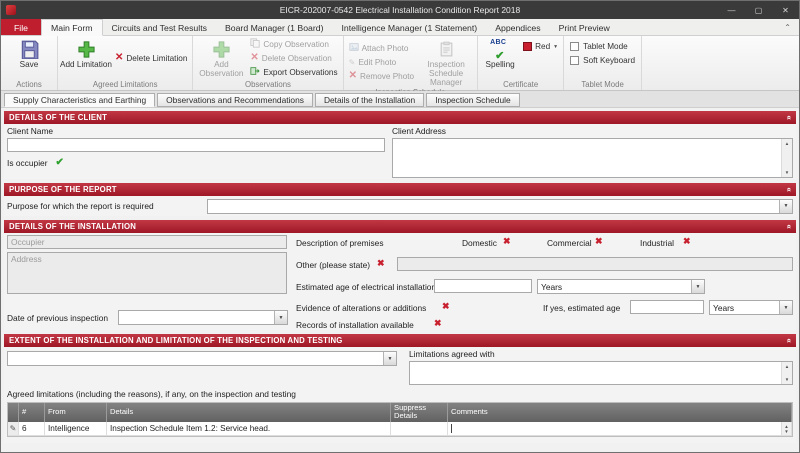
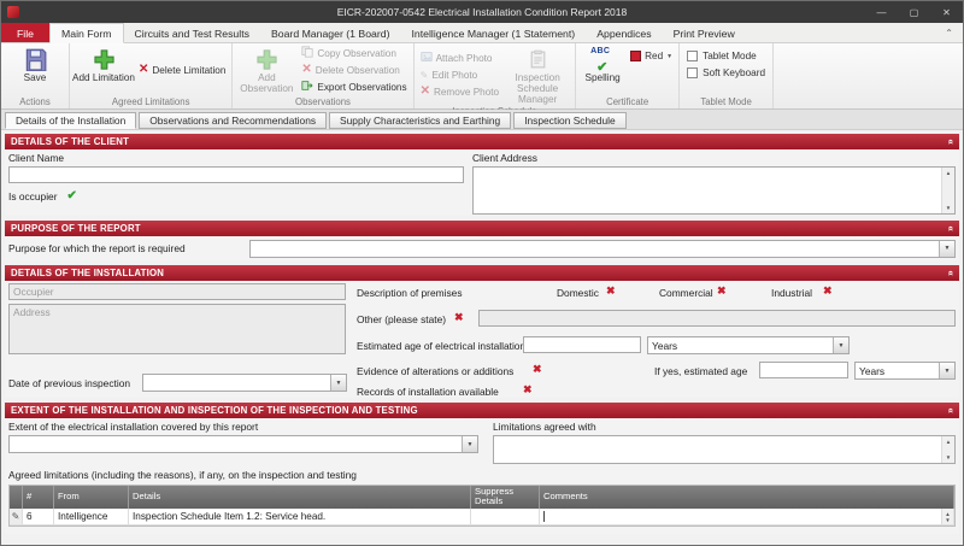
  EICR-202007-0542 Electrical Installation Condition Report 2018
  —
  ▢
  ✕
  File
  Main Form
  Circuits and Test Results
  Board Manager (1 Board)
  Intelligence Manager (1 Statement)
  Appendices
  Print Preview
  ⌃
  Save
  Actions
  Add Limitation
  ✕
  Delete Limitation
  Agreed Limitations
  Add Observation
  Copy Observation
  ✕
  Delete Observation
  Export Observations
  Observations
  Attach Photo
  ✎
  Edit Photo
  ✕
  Remove Photo
  Inspection Schedule Manager
  ✔
  Spelling
  Red
  Certificate
  Tablet Mode
  Soft Keyboard
  Tablet Mode
- Supply Characteristics and Earthing
+ Details of the Installation
  Observations and Recommendations
- Details of the Installation
+ Supply Characteristics and Earthing
  Inspection Schedule
  DETAILS OF THE CLIENT
  Client Name
  Is occupier
  ✔
  Client Address
  PURPOSE OF THE REPORT
  Purpose for which the report is required
  DETAILS OF THE INSTALLATION
  Occupier
  Address
  Date of previous inspection
  Description of premises
  Domestic
  ✖
  Commercial
  ✖
  Industrial
  ✖
  Other (please state)
  ✖
  Estimated age of electrical installatio
  Years
  Evidence of alterations or additions
  ✖
  If yes, estimated age
  Years
  Records of installation available
  ✖
- EXTENT OF THE INSTALLATION AND LIMITATION OF THE INSPECTION AND TESTING
+ EXTENT OF THE INSTALLATION AND INSPECTION OF THE INSPECTION AND TESTING
+ Extent of the electrical installation covered by this report
  Limitations agreed with
  Agreed limitations (including the reasons), if any, on the inspection and testing
  #
  From
  Details
  Suppress Details
  Comments
  ✎
  6
  Intelligence
  Inspection Schedule Item 1.2: Service head.
